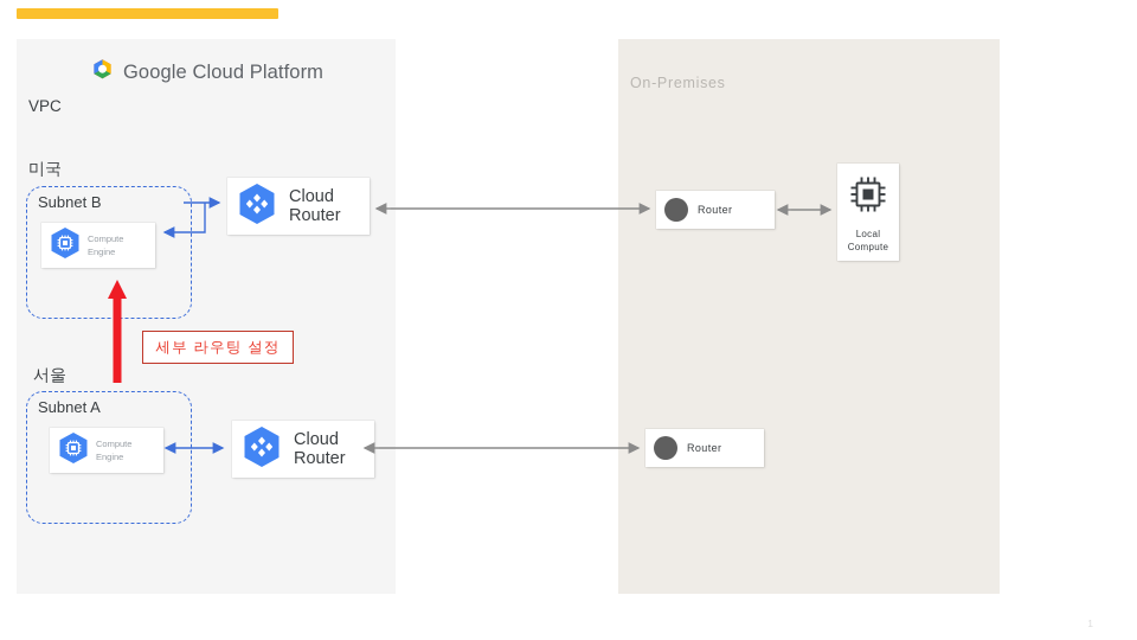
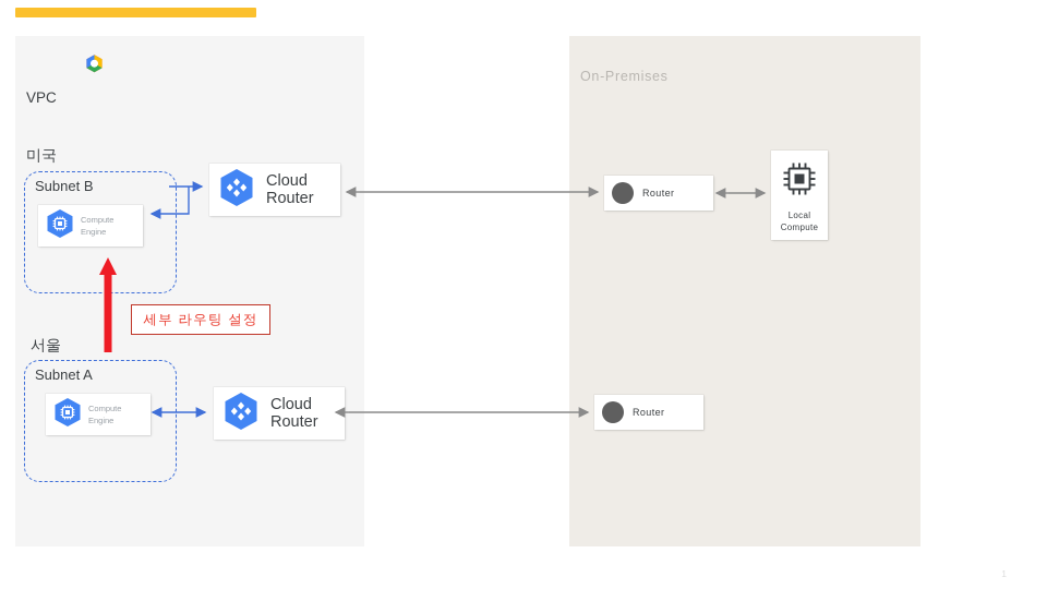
- Google Cloud Platform
  VPC
  미국
  서울
  On-Premises
  Subnet B
  Subnet A
  Compute
  Engine
  Compute
  Engine
  Cloud
  Router
  Cloud
  Router
  Router
  Router
  Local
  Compute
  세부 라우팅 설정
  1
